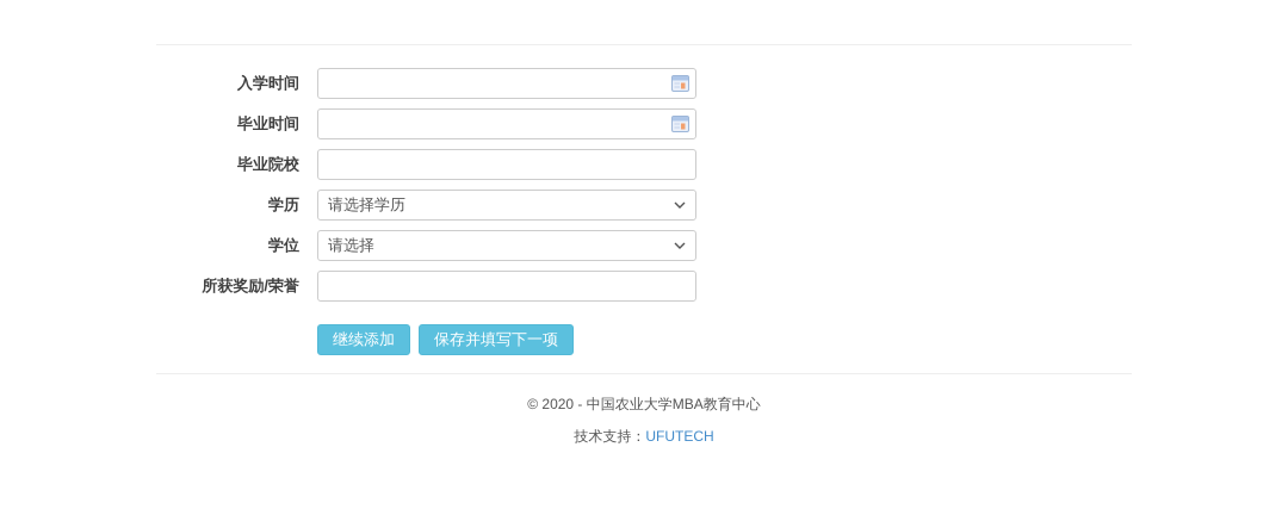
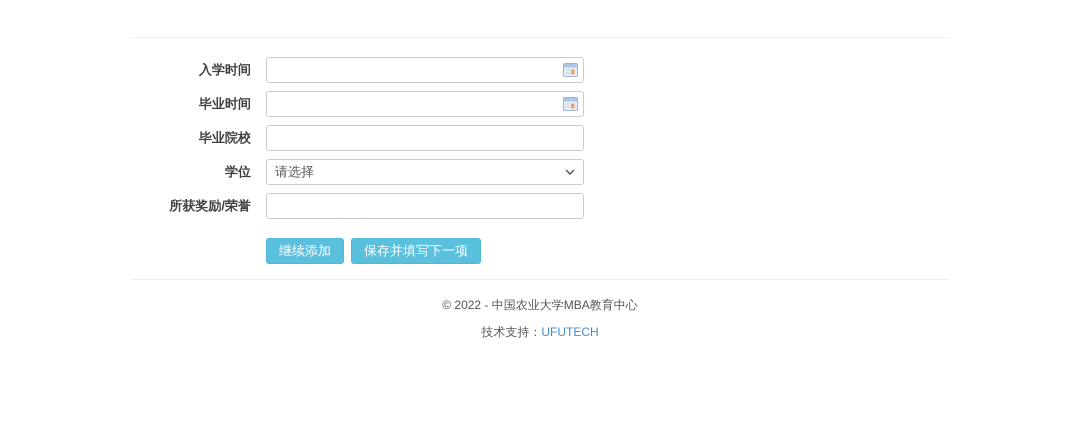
  入学时间
  毕业时间
  毕业院校
- 学历
- 请选择学历
  学位
  请选择
  所获奖励/荣誉
  继续添加
  保存并填写下一项
- © 2020 - 中国农业大学MBA教育中心
+ © 2022 - 中国农业大学MBA教育中心
  技术支持：UFUTECH
